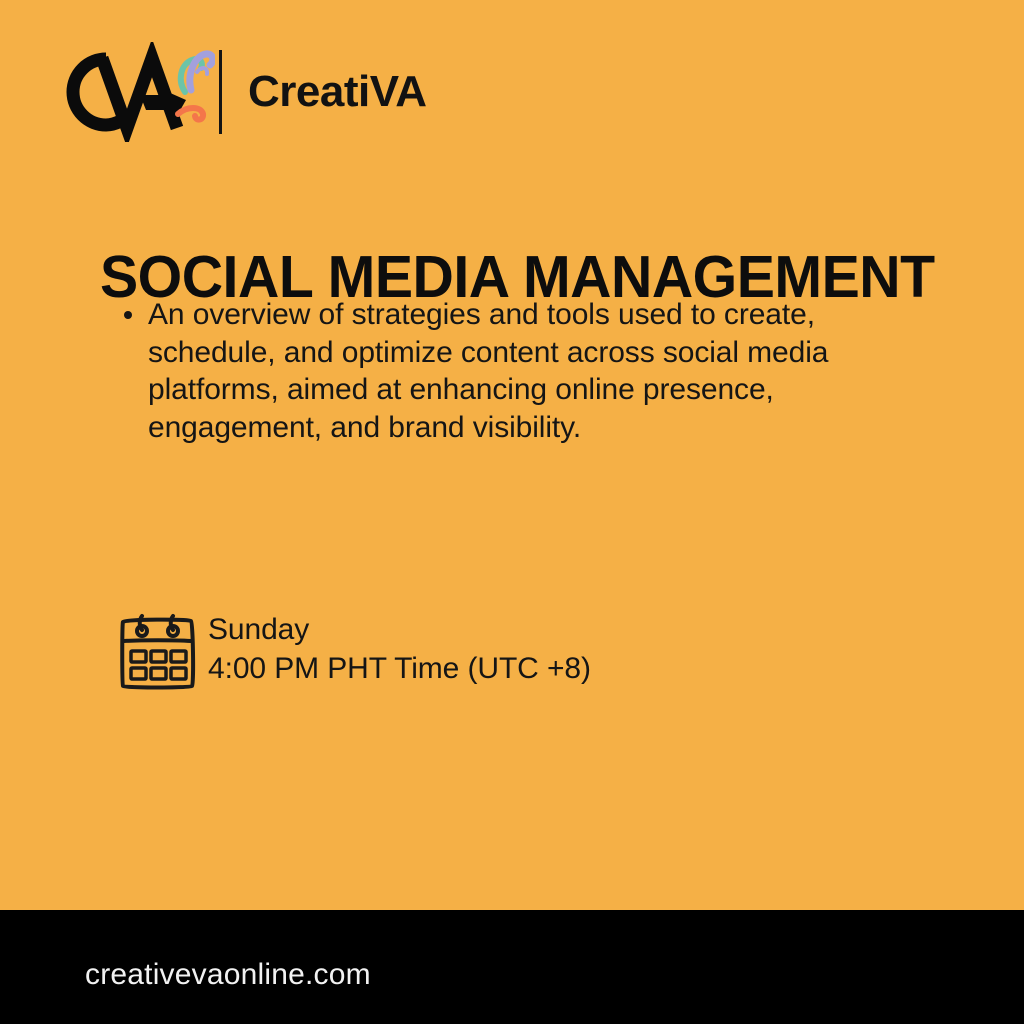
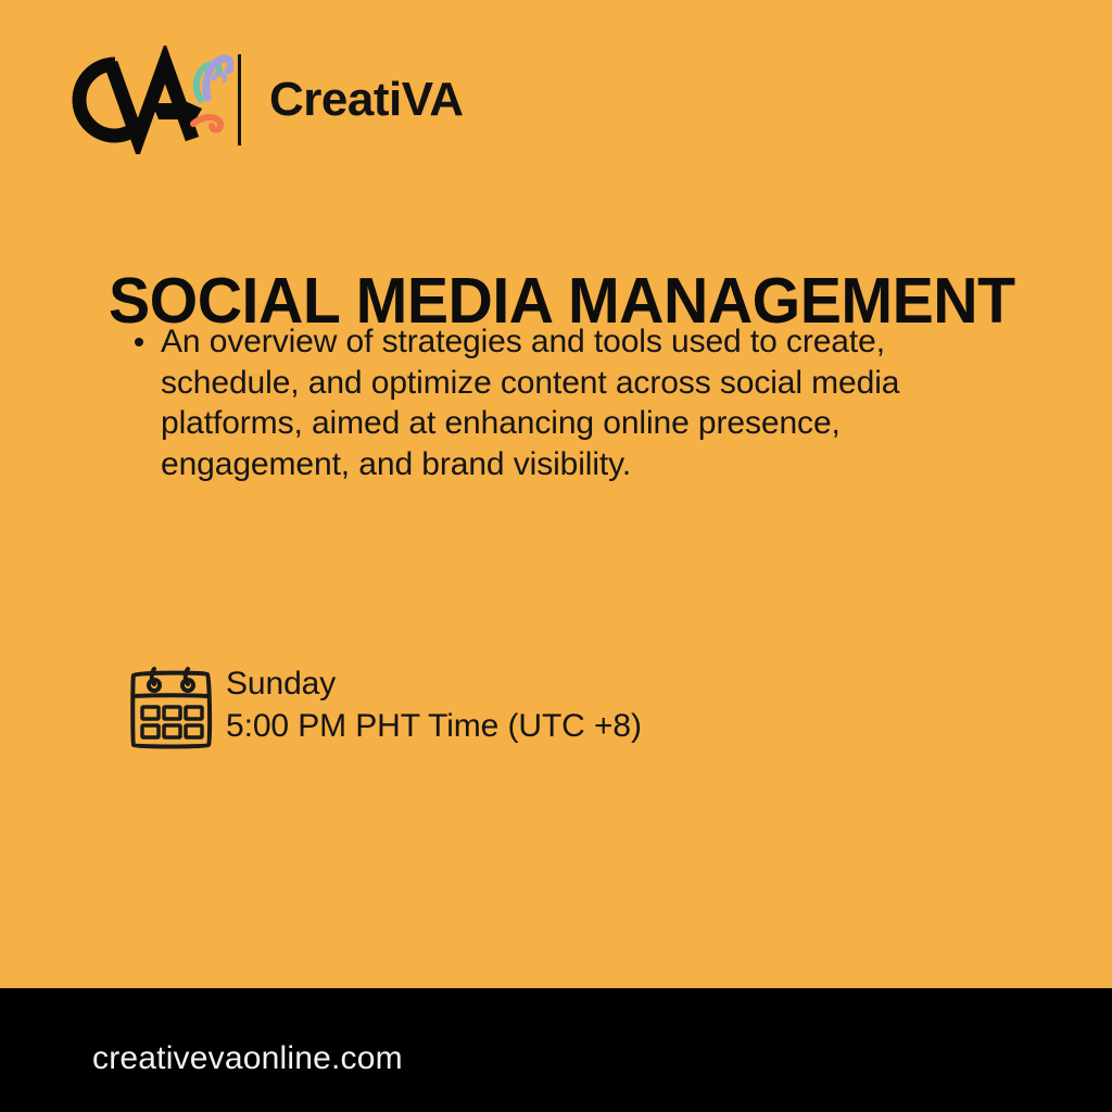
  CreatiVA
  SOCIAL MEDIA MANAGEMENT
  An overview of strategies and tools used to create, schedule, and optimize content across social media platforms, aimed at enhancing online presence, engagement, and brand visibility.
  Sunday
- 4:00 PM PHT Time (UTC +8)
+ 5:00 PM PHT Time (UTC +8)
  creativevaonline.com
